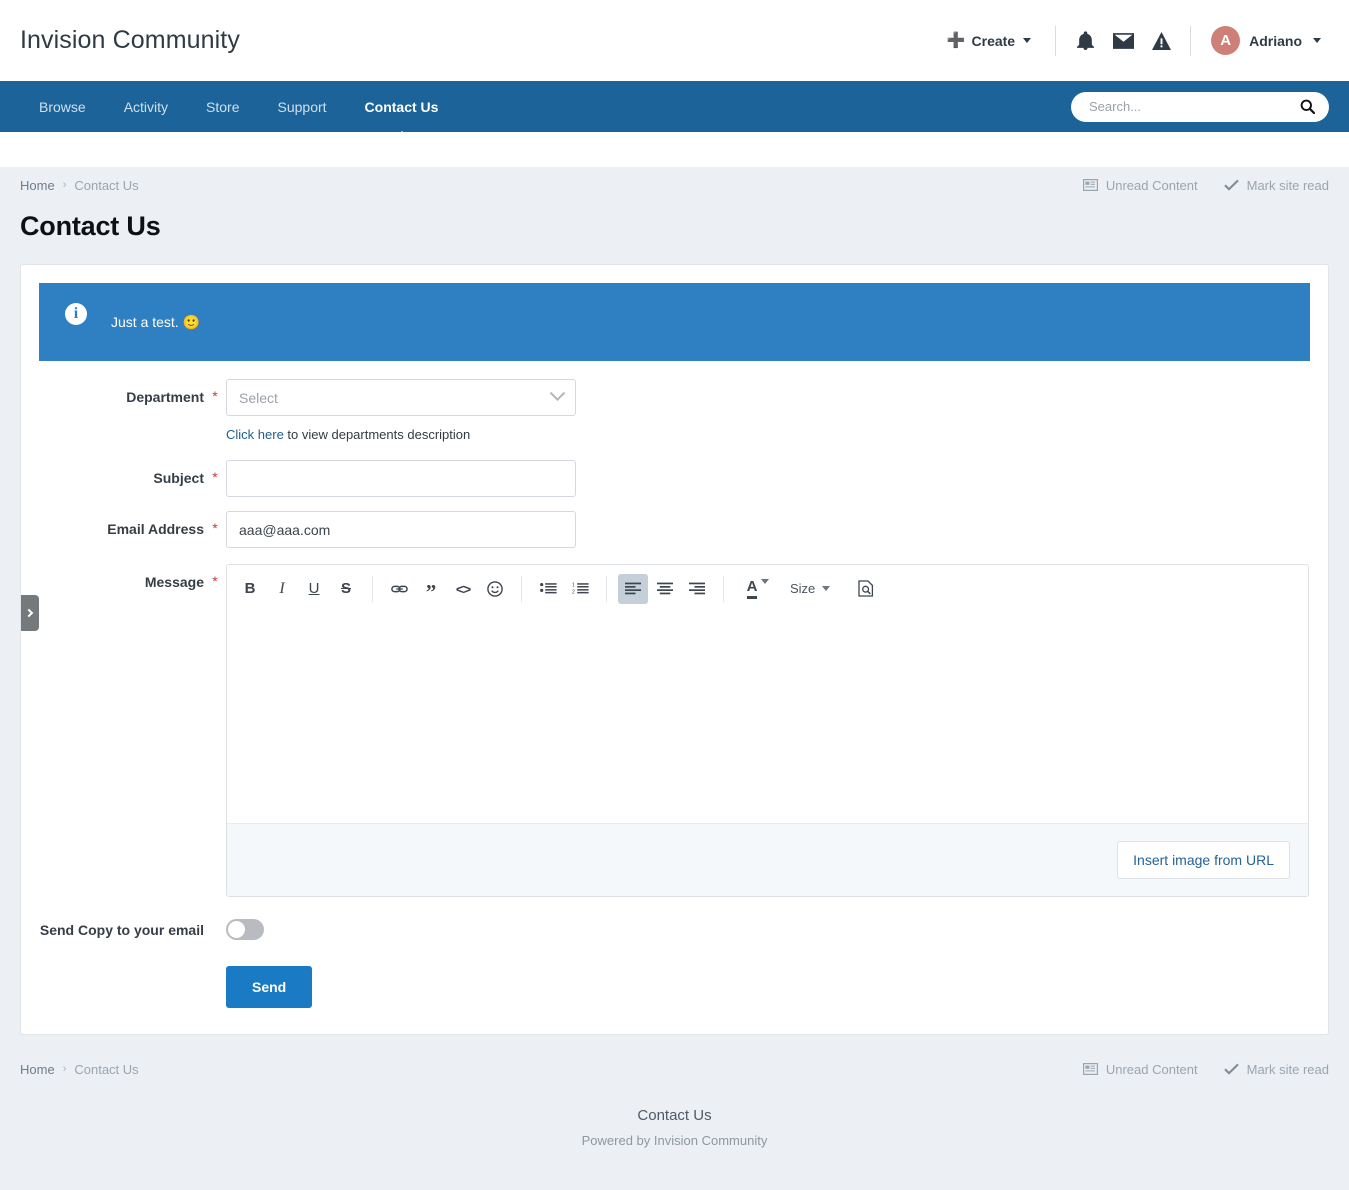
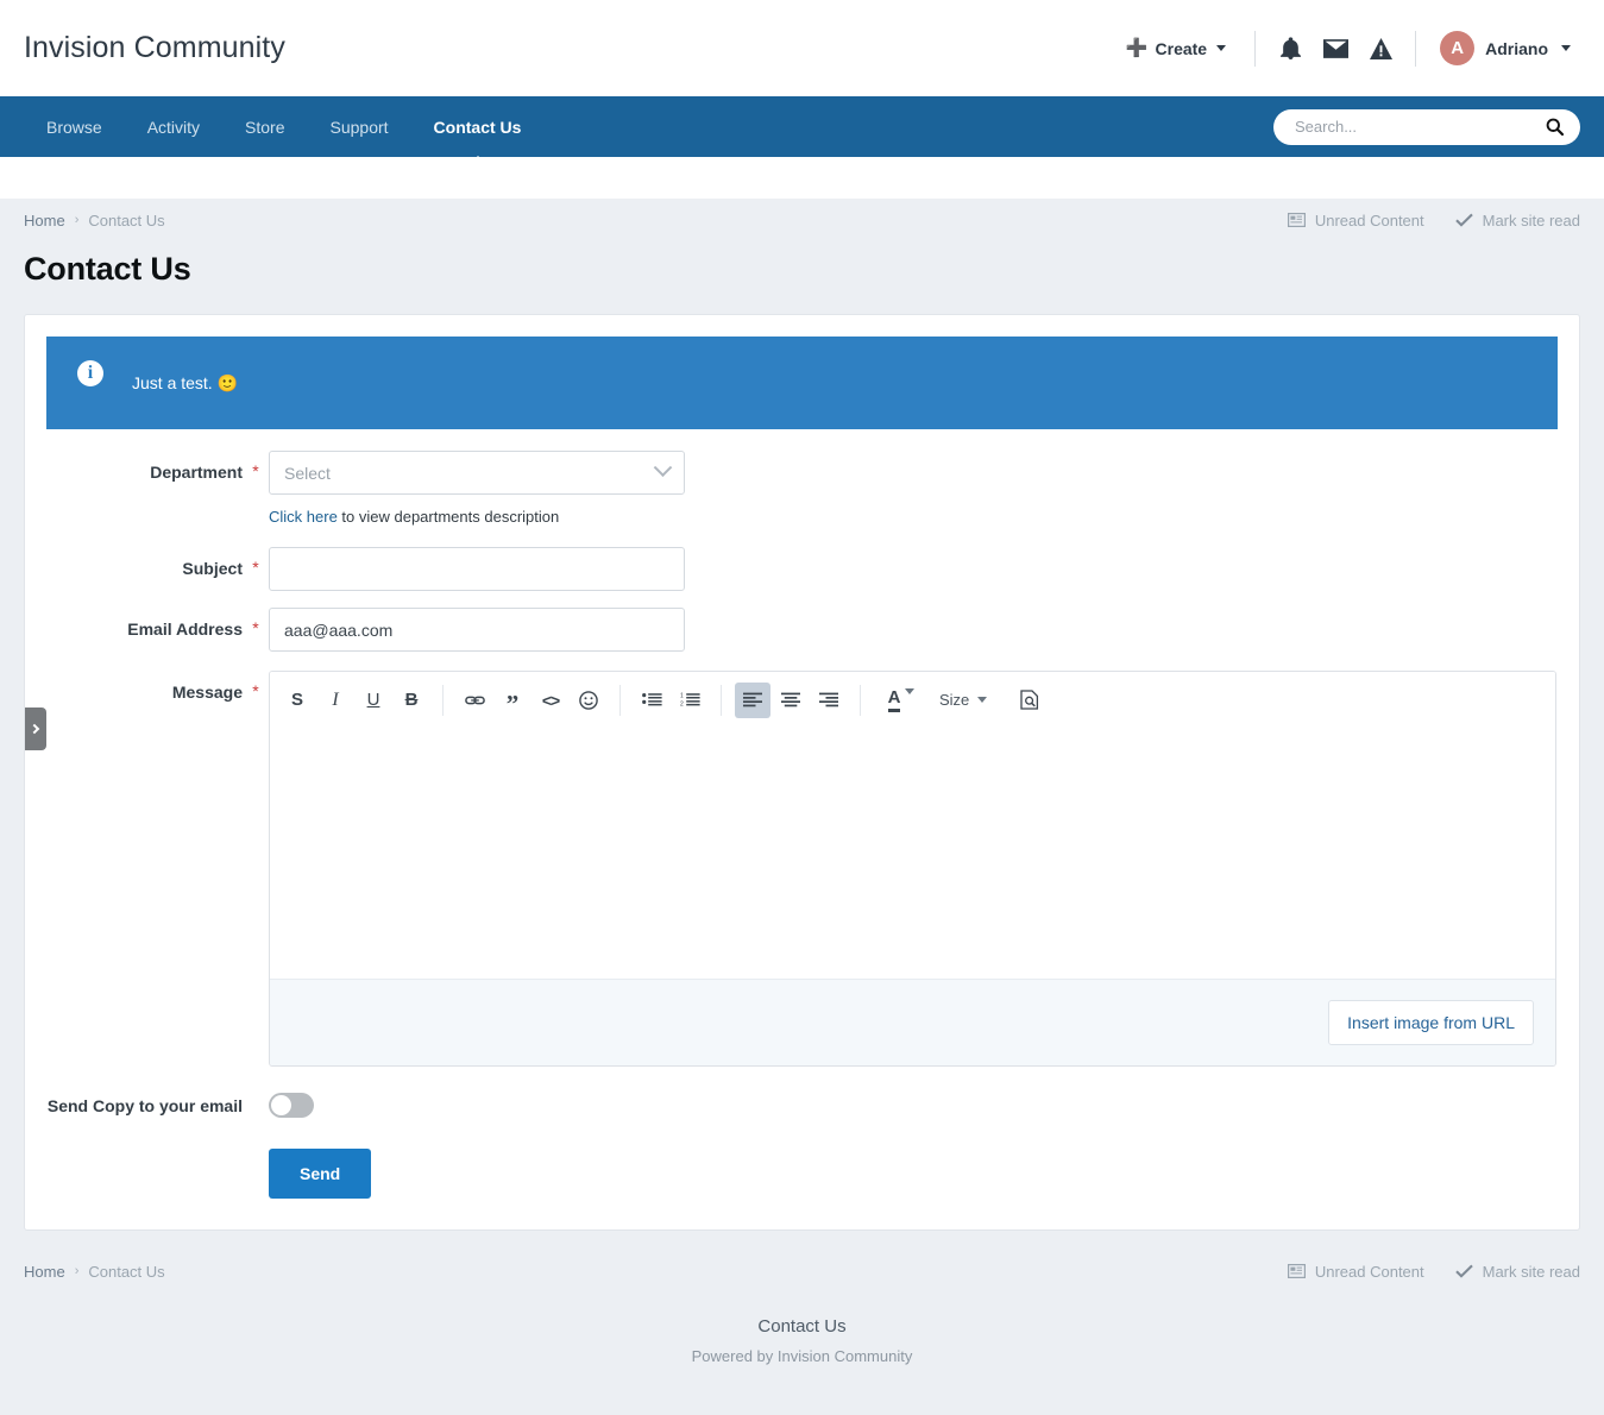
  Invision Community
  ➕
  Create
  A
  Adriano
  Browse
  Activity
  Store
  Support
  Contact Us
  Search...
  Home
  ›
  Contact Us
  Unread Content
  Mark site read
  Contact Us
  i
  Just a test. 🙂
  Department
  *
  Select
  Click here to view departments description
  Subject
  *
  Email Address
  *
  aaa@aaa.com
  Message
  *
- B
+ S
  I
  U
- S
+ B
  ”
  <>
  A
  Size
  Insert image from URL
  Send Copy to your email
  Send
  Home
  ›
  Contact Us
  Unread Content
  Mark site read
  Contact Us
  Powered by Invision Community
